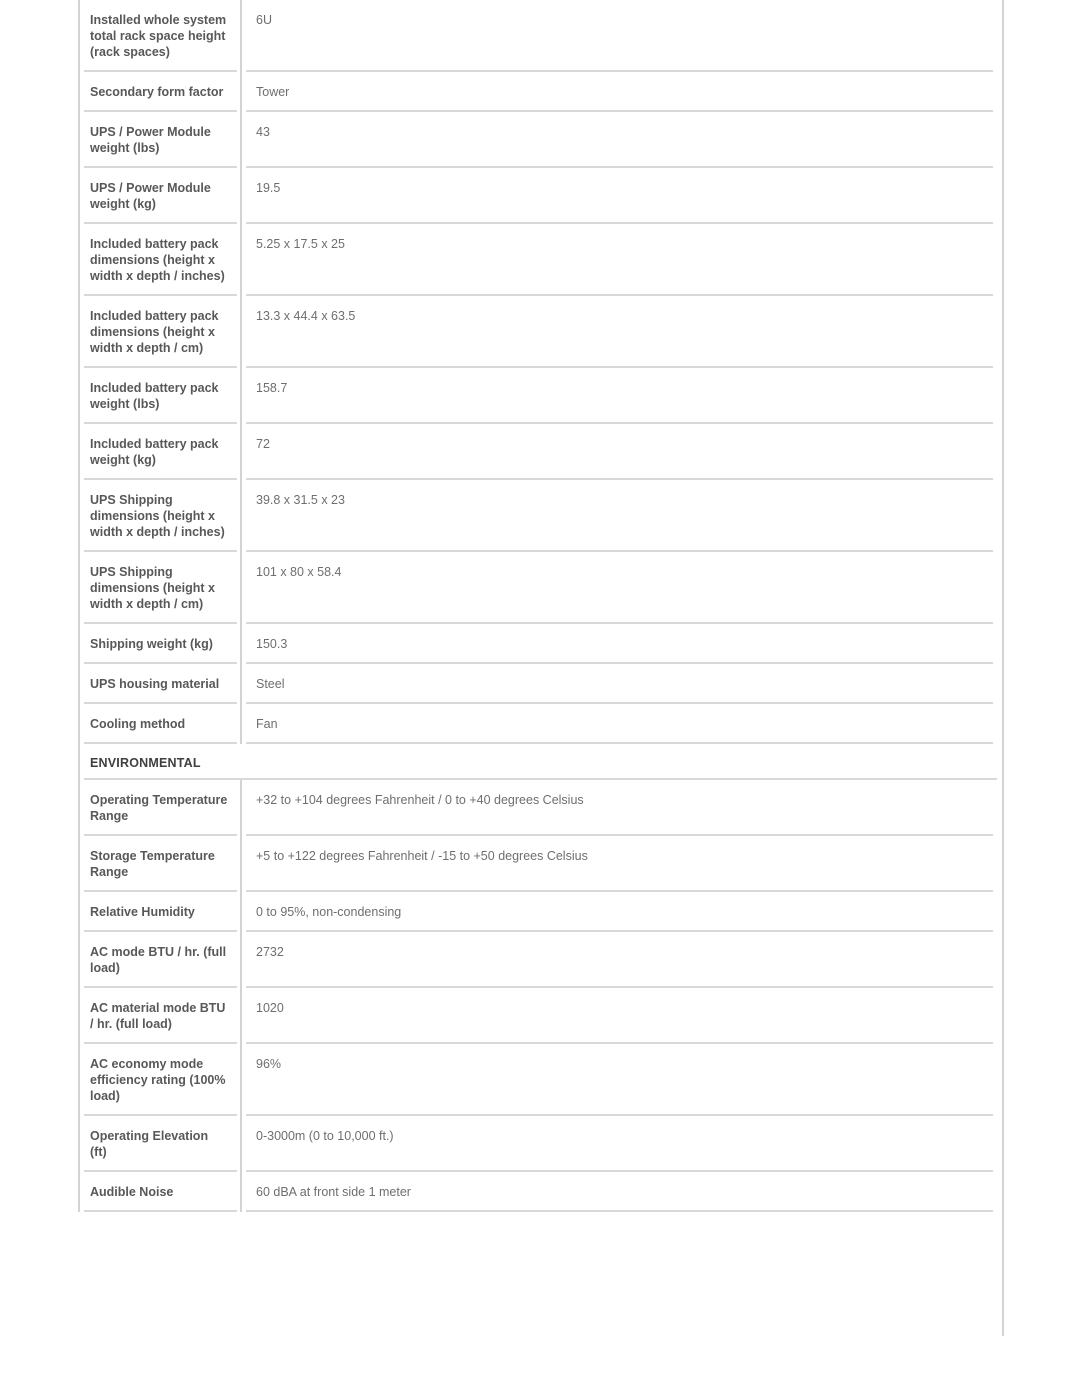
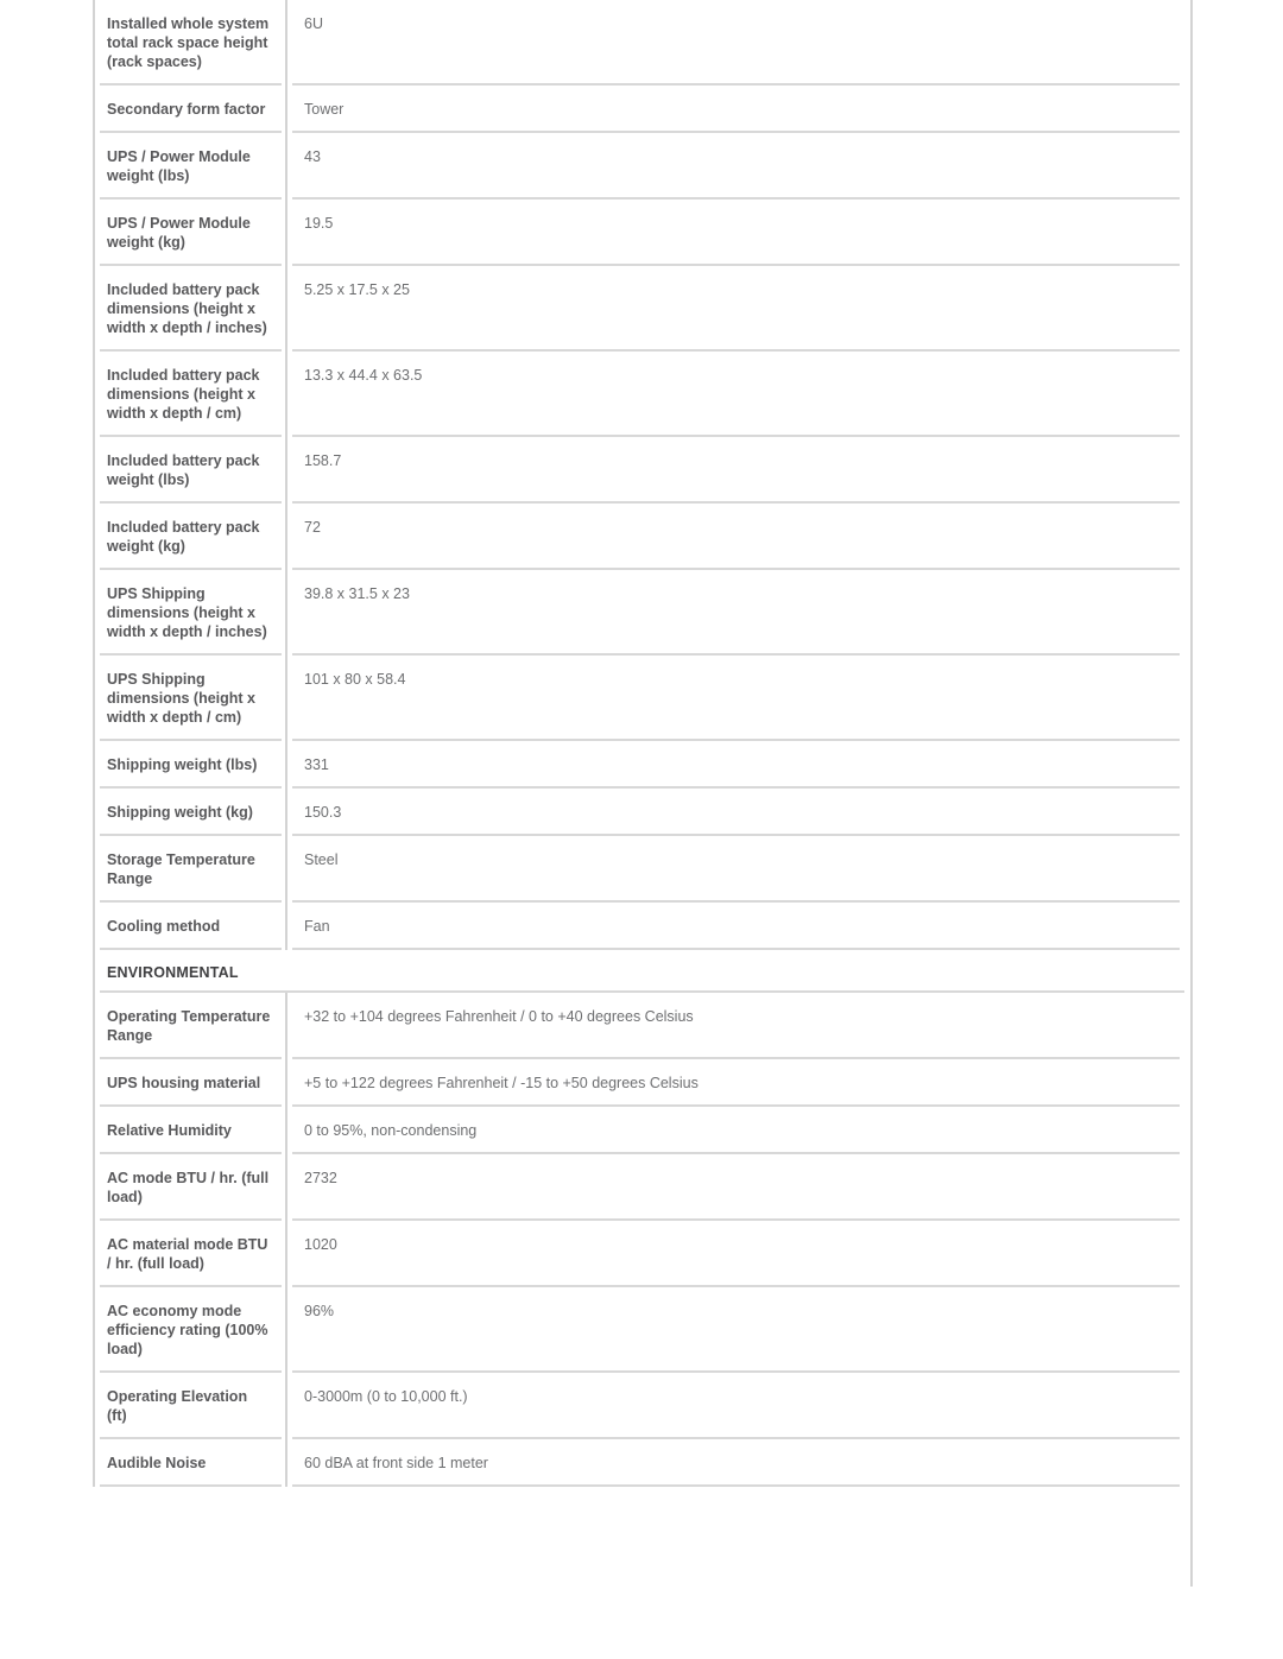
  Installed whole system total rack space height (rack spaces)	6U
  Secondary form factor	Tower
  UPS / Power Module weight (lbs)	43
  UPS / Power Module weight (kg)	19.5
  Included battery pack dimensions (height x width x depth / inches)	5.25 x 17.5 x 25
  Included battery pack dimensions (height x width x depth / cm)	13.3 x 44.4 x 63.5
  Included battery pack weight (lbs)	158.7
  Included battery pack weight (kg)	72
  UPS Shipping dimensions (height x width x depth / inches)	39.8 x 31.5 x 23
  UPS Shipping dimensions (height x width x depth / cm)	101 x 80 x 58.4
+ Shipping weight (lbs)	331
  Shipping weight (kg)	150.3
- UPS housing material	Steel
+ Storage Temperature Range	Steel
  Cooling method	Fan
  ENVIRONMENTAL
  Operating Temperature Range	+32 to +104 degrees Fahrenheit / 0 to +40 degrees Celsius
- Storage Temperature Range	+5 to +122 degrees Fahrenheit / -15 to +50 degrees Celsius
+ UPS housing material	+5 to +122 degrees Fahrenheit / -15 to +50 degrees Celsius
  Relative Humidity	0 to 95%, non-condensing
  AC mode BTU / hr. (full load)	2732
  AC material mode BTU / hr. (full load)	1020
  AC economy mode efficiency rating (100% load)	96%
  Operating Elevation (ft)	0-3000m (0 to 10,000 ft.)
  Audible Noise	60 dBA at front side 1 meter
